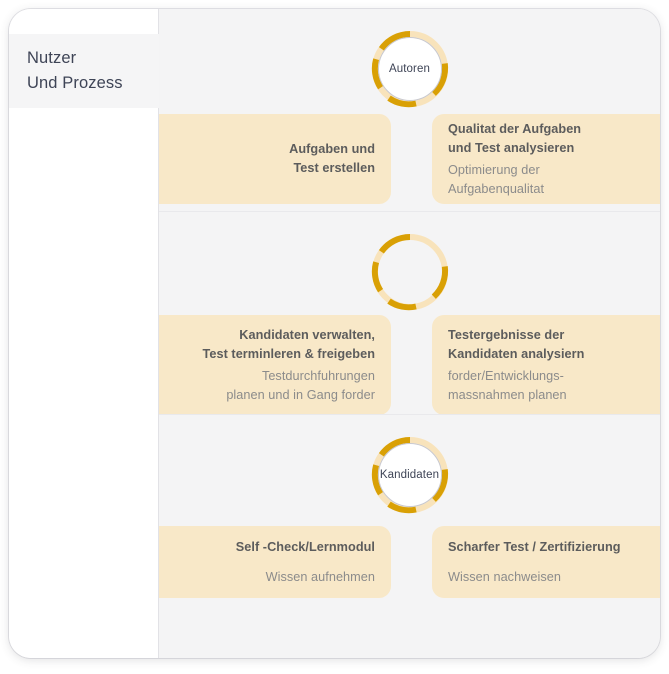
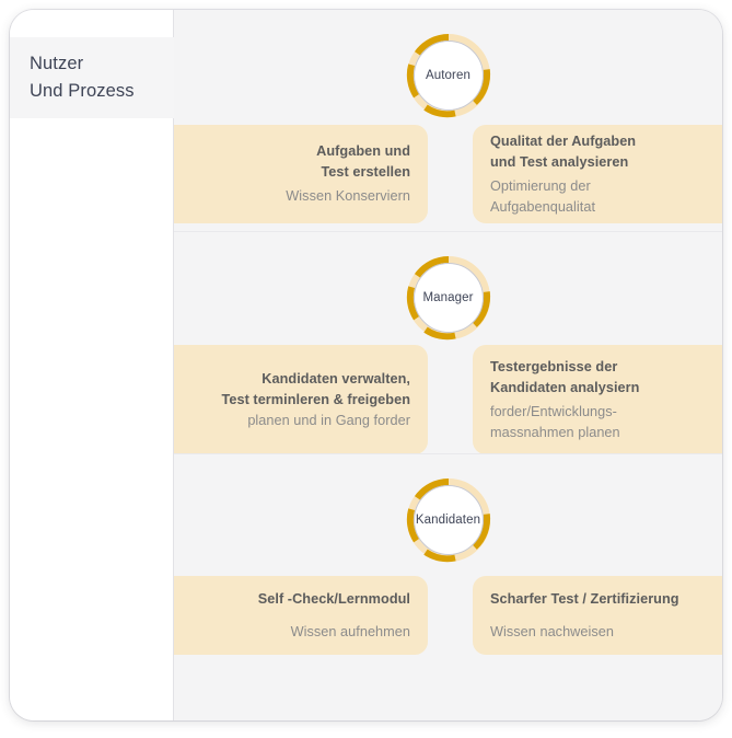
  Nutzer
  Und Prozess
  Autoren
  Aufgaben und
  Test erstellen
+ Wissen Konserviern
  Qualitat der Aufgaben
  und Test analysieren
  Optimierung der
  Aufgabenqualitat
+ Manager
  Kandidaten verwalten,
  Test terminleren & freigeben
- Testdurchfuhrungen
  planen und in Gang forder
  Testergebnisse der
  Kandidaten analysiern
  forder/Entwicklungs-
  massnahmen planen
  Kandidaten
  Self -Check/Lernmodul
  Wissen aufnehmen
  Scharfer Test / Zertifizierung
  Wissen nachweisen
